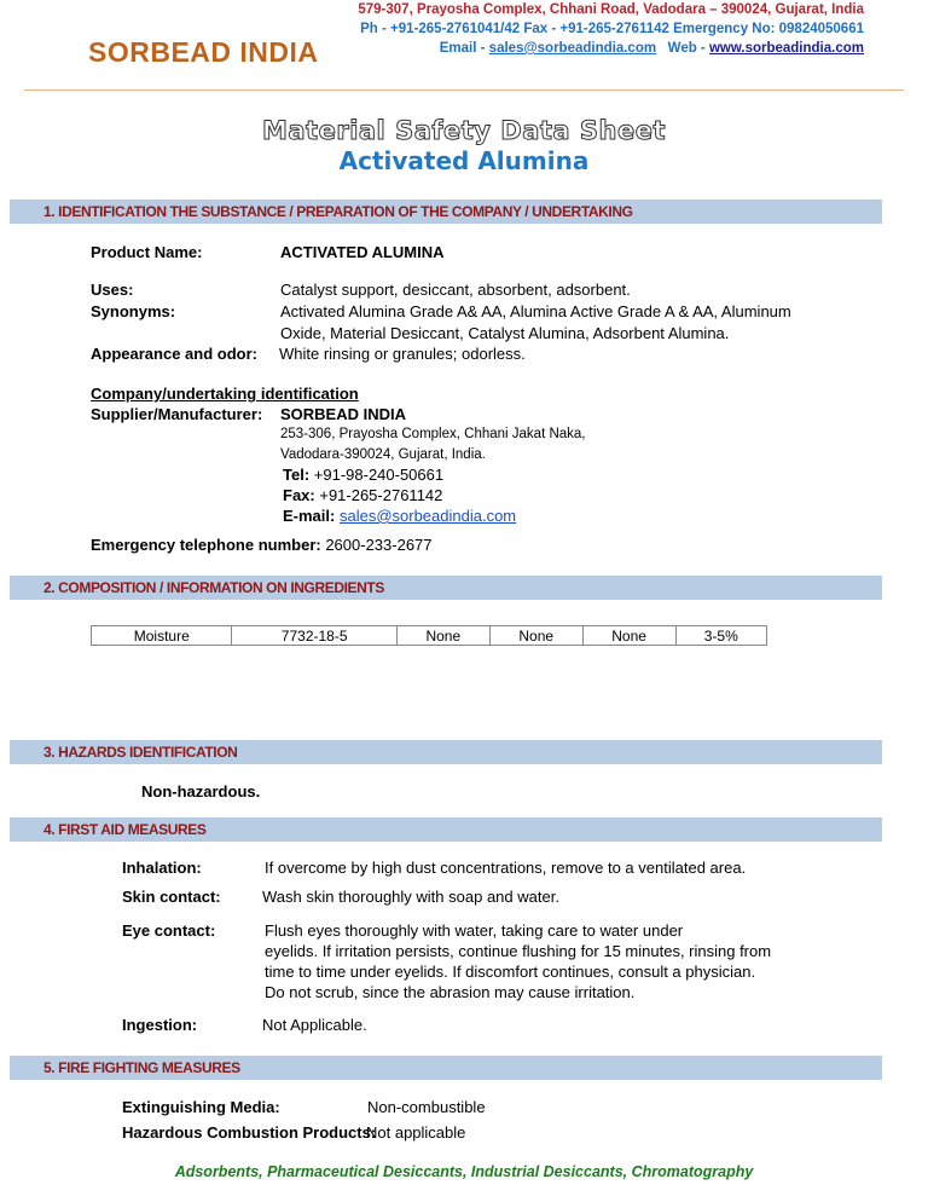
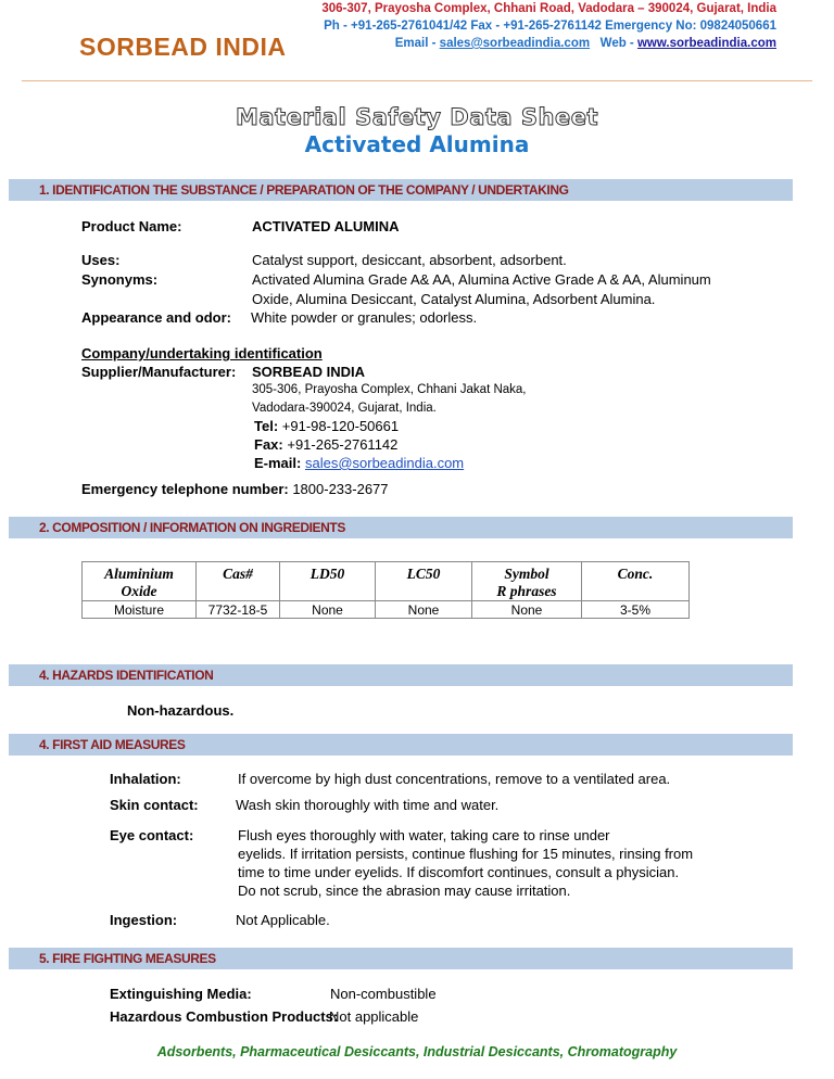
  SORBEAD INDIA
- 579-307, Prayosha Complex, Chhani Road, Vadodara – 390024, Gujarat, India
+ 306-307, Prayosha Complex, Chhani Road, Vadodara – 390024, Gujarat, India
  Ph - +91-265-2761041/42 Fax - +91-265-2761142 Emergency No: 09824050661
  Email - sales@sorbeadindia.com Web - www.sorbeadindia.com
  Material Safety Data Sheet
  Activated Alumina
  1. IDENTIFICATION THE SUBSTANCE / PREPARATION OF THE COMPANY / UNDERTAKING
  Product Name:
  ACTIVATED ALUMINA
  Uses:
  Catalyst support, desiccant, absorbent, adsorbent.
  Synonyms:
  Activated Alumina Grade A& AA, Alumina Active Grade A & AA, Aluminum
- Oxide, Material Desiccant, Catalyst Alumina, Adsorbent Alumina.
+ Oxide, Alumina Desiccant, Catalyst Alumina, Adsorbent Alumina.
  Appearance and odor:
- White rinsing or granules; odorless.
+ White powder or granules; odorless.
  Company/undertaking identification
  Supplier/Manufacturer:
  SORBEAD INDIA
- 253-306, Prayosha Complex, Chhani Jakat Naka,
+ 305-306, Prayosha Complex, Chhani Jakat Naka,
  Vadodara-390024, Gujarat, India.
- Tel: +91-98-240-50661
+ Tel: +91-98-120-50661
  Fax: +91-265-2761142
  E-mail: sales@sorbeadindia.com
- Emergency telephone number: 2600-233-2677
+ Emergency telephone number: 1800-233-2677
  2. COMPOSITION / INFORMATION ON INGREDIENTS
+ Aluminium Oxide	Cas#	LD50	LC50	SymbolR phrases	Conc.
  Moisture	7732-18-5	None	None	None	3-5%
- 3. HAZARDS IDENTIFICATION
+ 4. HAZARDS IDENTIFICATION
  Non-hazardous.
  4. FIRST AID MEASURES
  Inhalation:
  If overcome by high dust concentrations, remove to a ventilated area.
  Skin contact:
- Wash skin thoroughly with soap and water.
+ Wash skin thoroughly with time and water.
  Eye contact:
- Flush eyes thoroughly with water, taking care to water under
+ Flush eyes thoroughly with water, taking care to rinse under
  eyelids. If irritation persists, continue flushing for 15 minutes, rinsing from
  time to time under eyelids. If discomfort continues, consult a physician.
  Do not scrub, since the abrasion may cause irritation.
  Ingestion:
  Not Applicable.
  5. FIRE FIGHTING MEASURES
  Extinguishing Media:
  Non-combustible
  Hazardous Combustion Products:
  Not applicable
  Adsorbents, Pharmaceutical Desiccants, Industrial Desiccants, Chromatography
